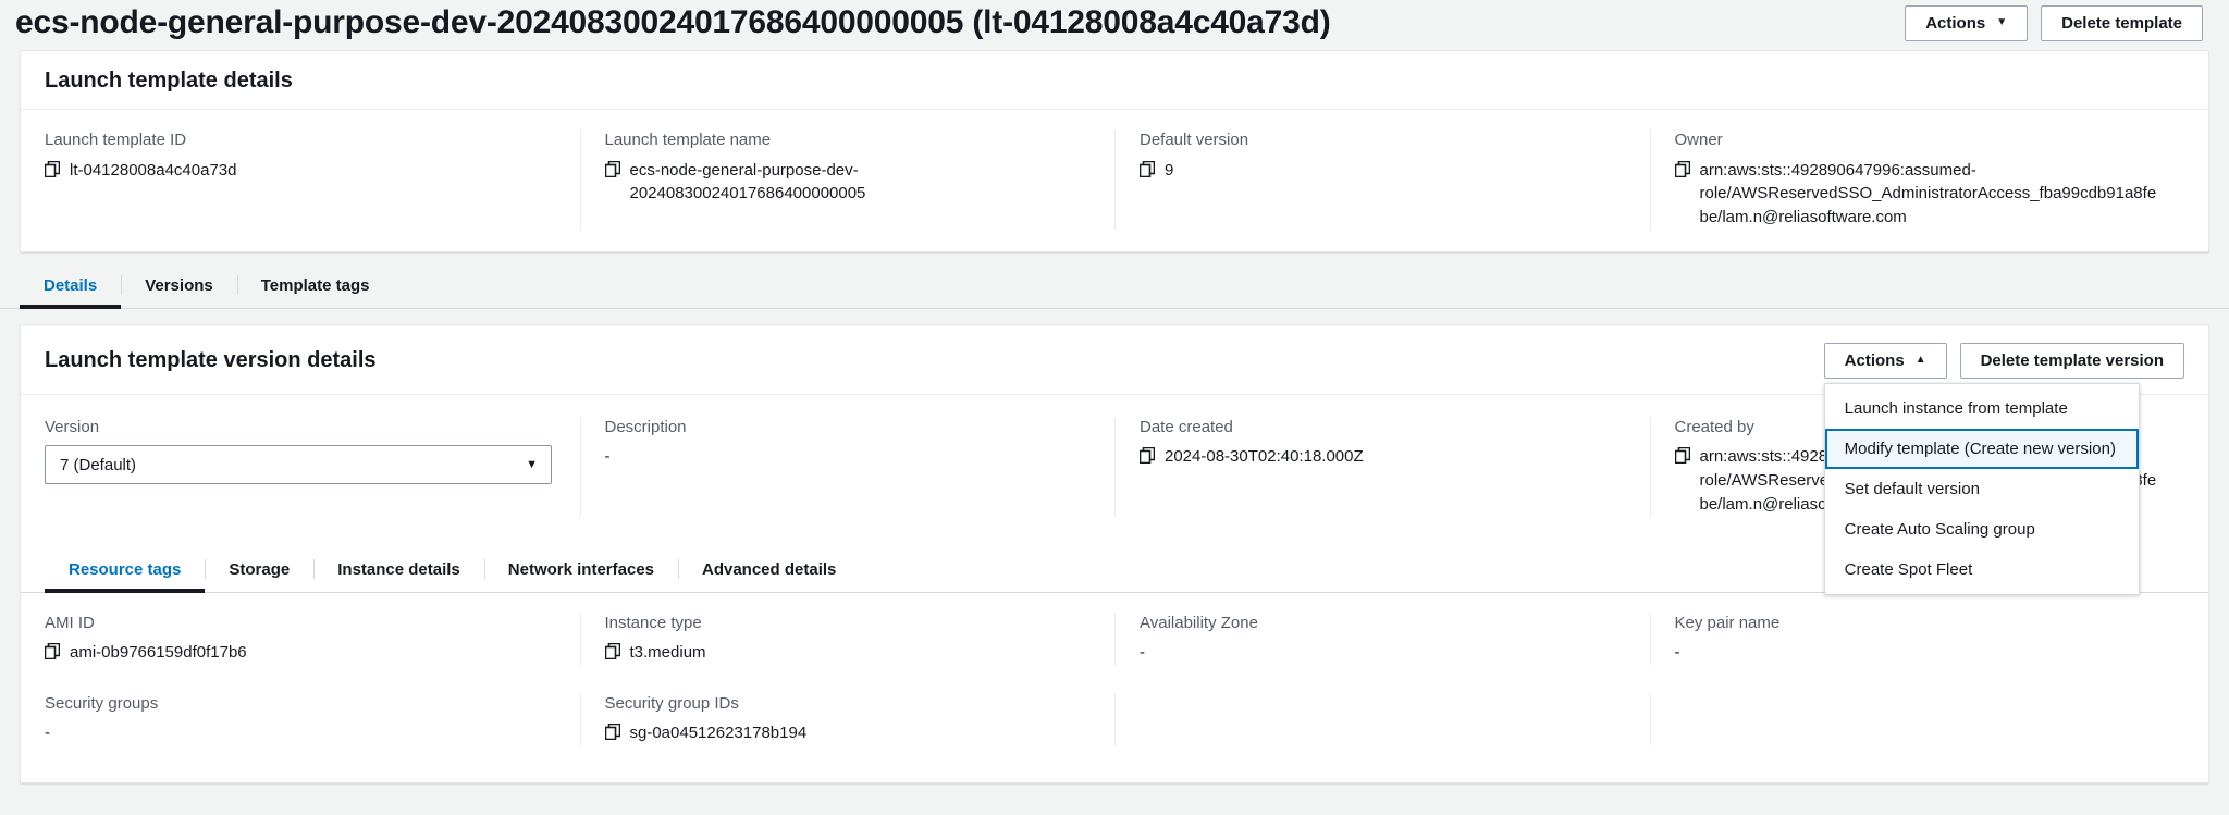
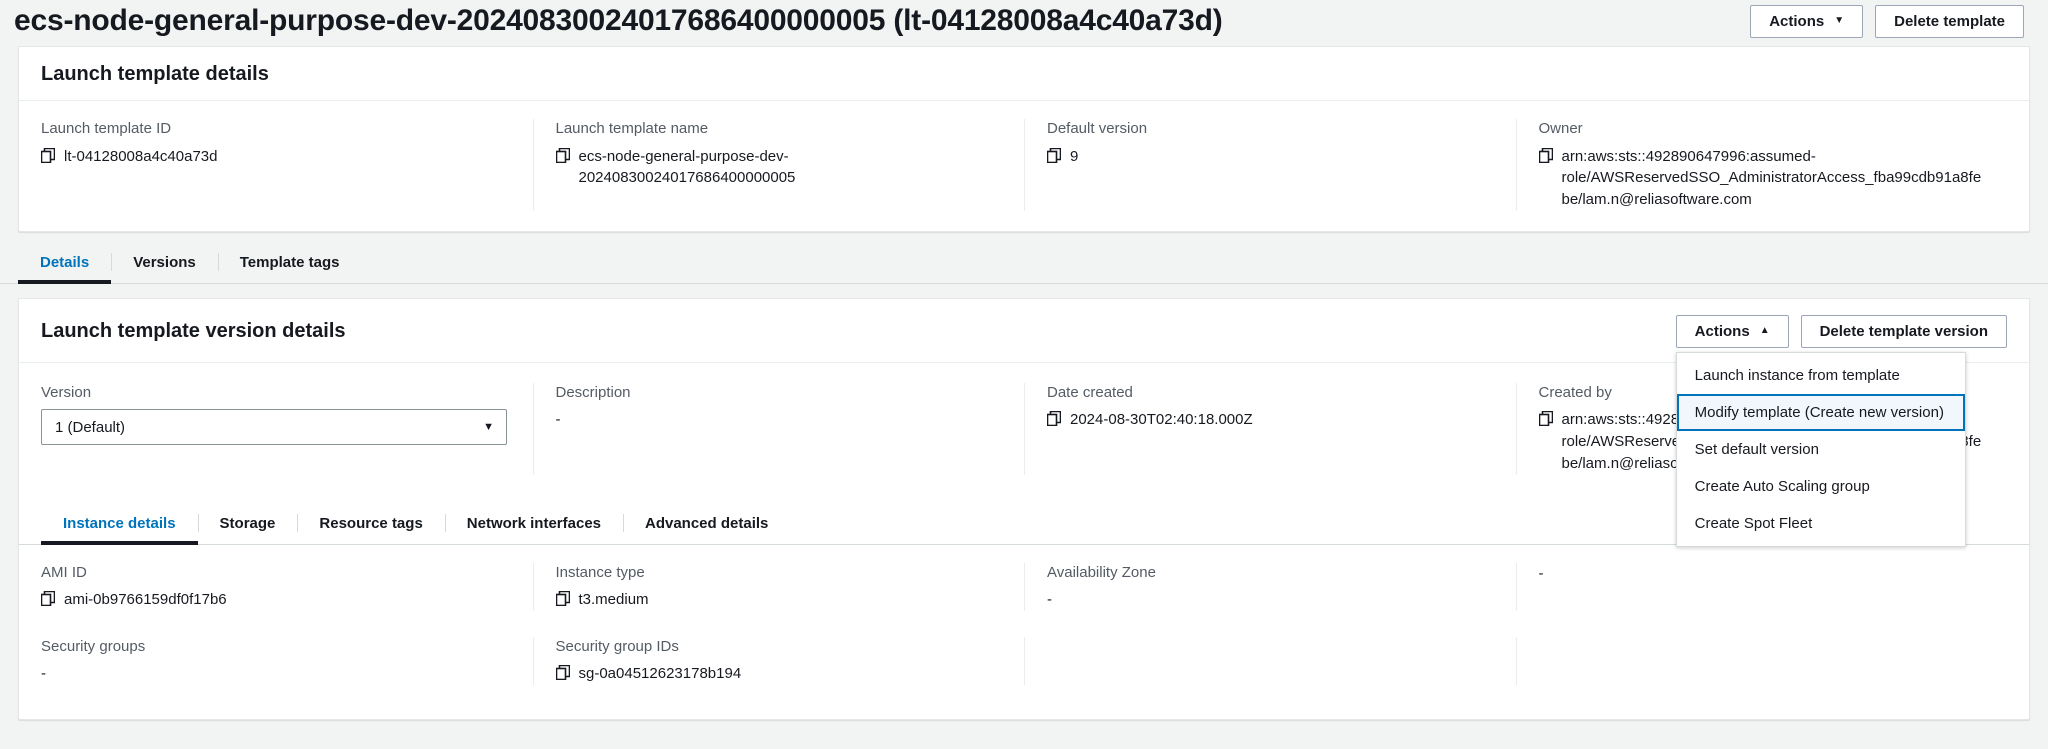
  ecs-node-general-purpose-dev-20240830024017686400000005 (lt-04128008a4c40a73d)
  Actions
  ▼
  Delete template
  Launch template details
  Launch template ID
  lt-04128008a4c40a73d
  Launch template name
  ecs-node-general-purpose-dev-20240830024017686400000005
  Default version
  9
  Owner
  arn:aws:sts::492890647996:assumed-role/AWSReservedSSO_AdministratorAccess_fba99cdb91a8febe/lam.n@reliasoftware.com
  Details
  Versions
  Template tags
  Launch template version details
  Actions
  ▲
  Launch instance from template
  Modify template (Create new version)
  Set default version
  Create Auto Scaling group
  Create Spot Fleet
  Delete template version
  Version
- 7 (Default)
+ 1 (Default)
  ▼
  Description
  -
  Date created
  2024-08-30T02:40:18.000Z
  Created by
- Resource tags
+ Instance details
  Storage
- Instance details
+ Resource tags
  Network interfaces
  Advanced details
  AMI ID
  ami-0b9766159df0f17b6
  Instance type
  t3.medium
  Availability Zone
  -
- Key pair name
  -
  Security groups
  -
  Security group IDs
  sg-0a04512623178b194
